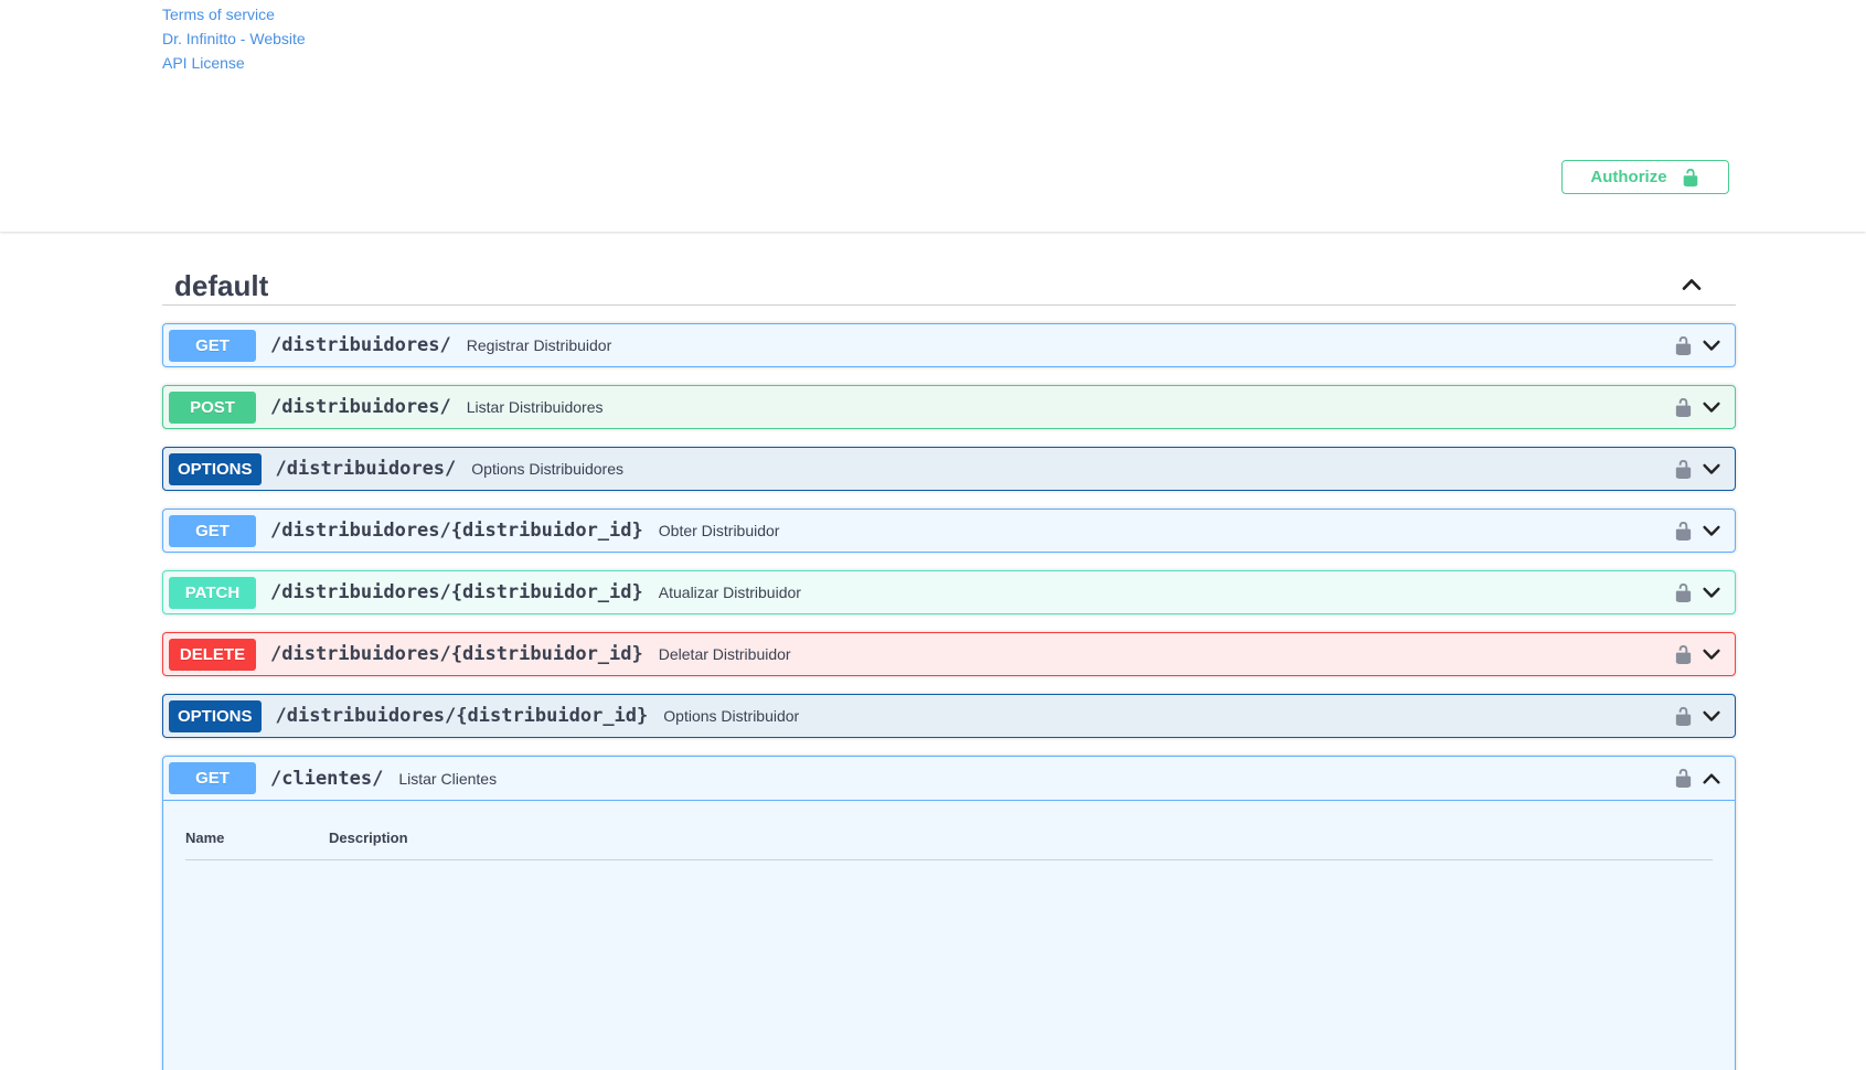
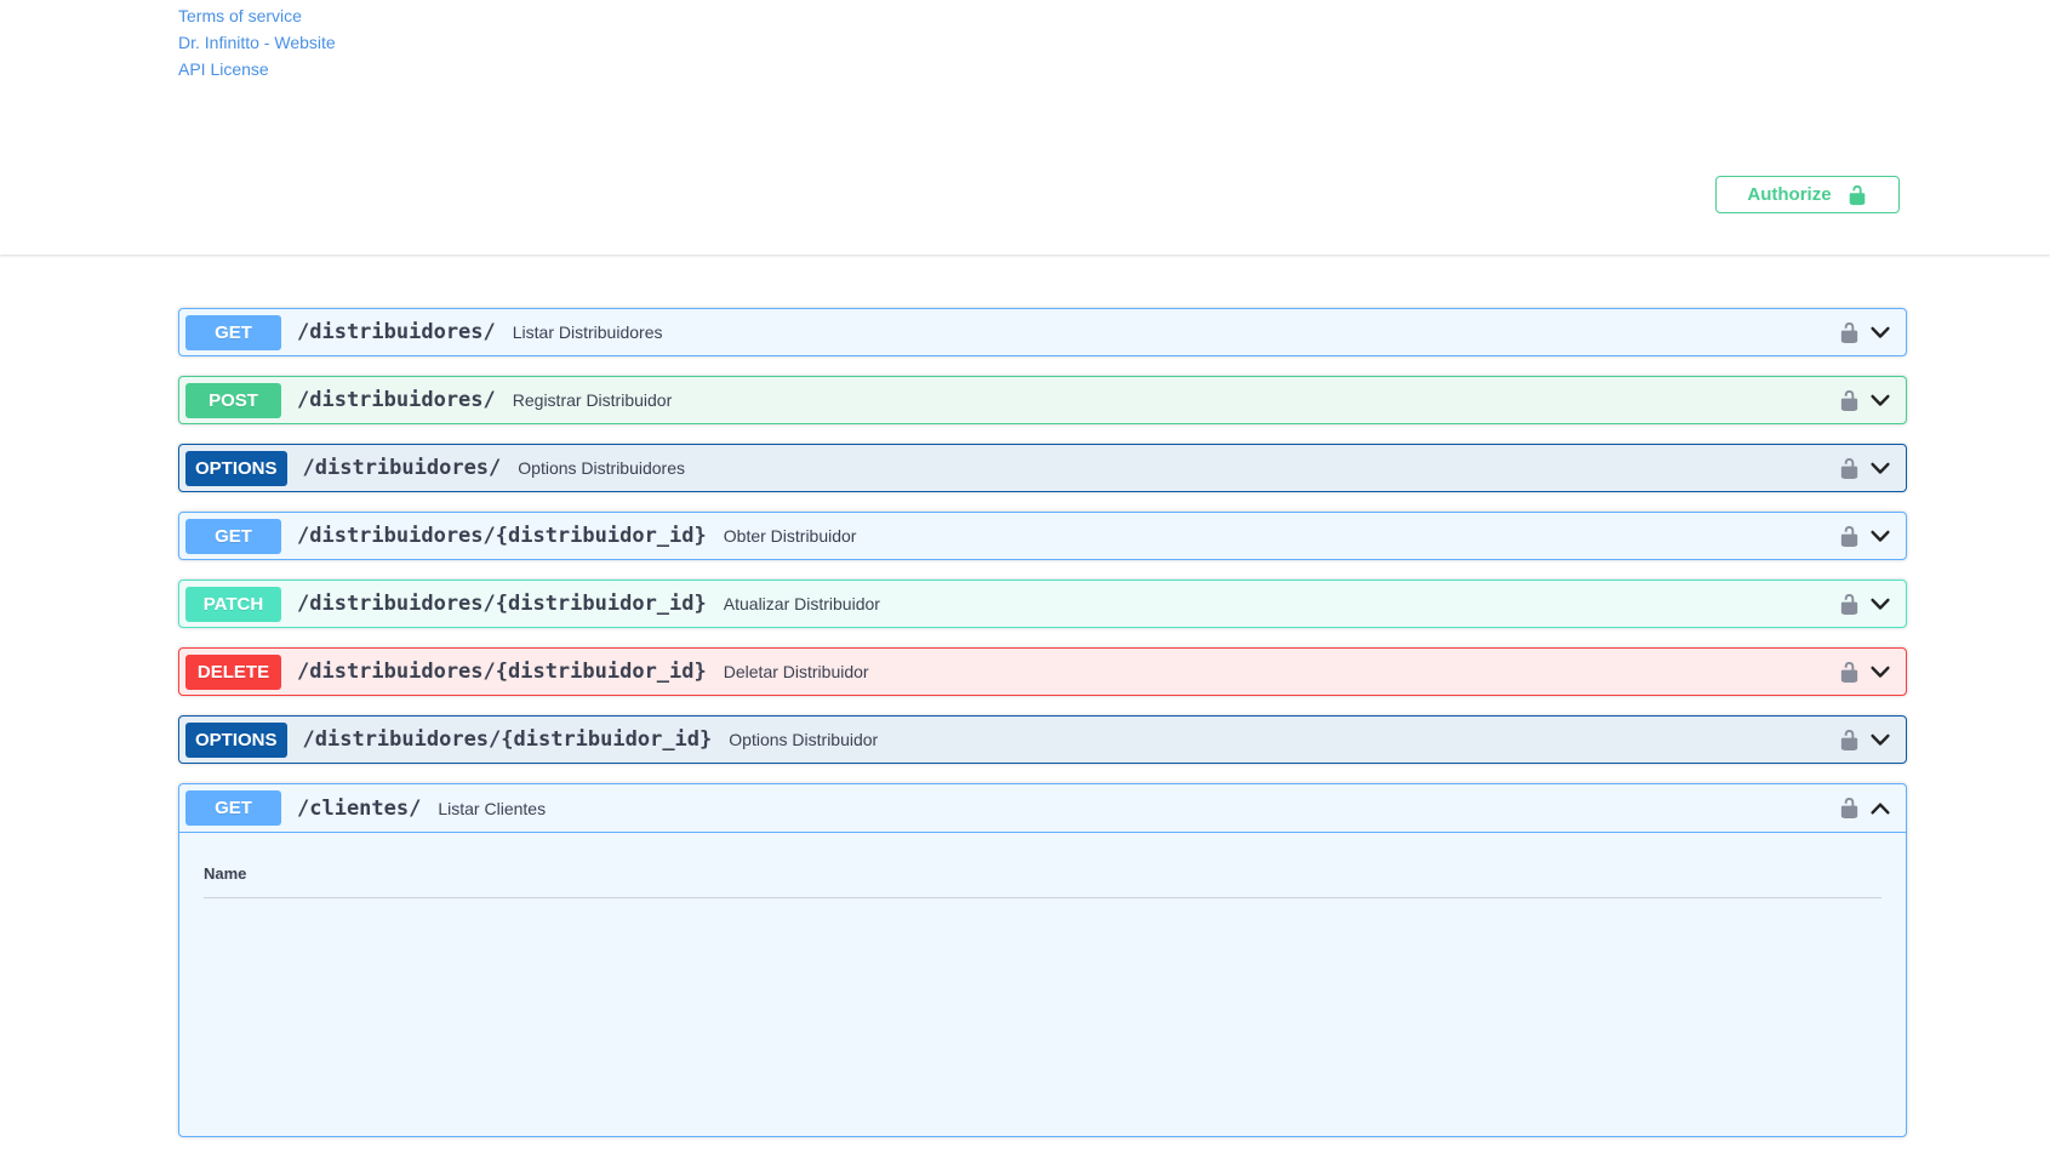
  Terms of service
  Dr. Infinitto - Website
  API License
  Authorize
- default
  GET
  /distribuidores/
- Registrar Distribuidor
+ Listar Distribuidores
  POST
  /distribuidores/
- Listar Distribuidores
+ Registrar Distribuidor
  OPTIONS
  /distribuidores/
  Options Distribuidores
  GET
  /distribuidores/{distribuidor_id}
  Obter Distribuidor
  PATCH
  /distribuidores/{distribuidor_id}
  Atualizar Distribuidor
  DELETE
  /distribuidores/{distribuidor_id}
  Deletar Distribuidor
  OPTIONS
  /distribuidores/{distribuidor_id}
  Options Distribuidor
  GET
  /clientes/
  Listar Clientes
  Name
- Description
